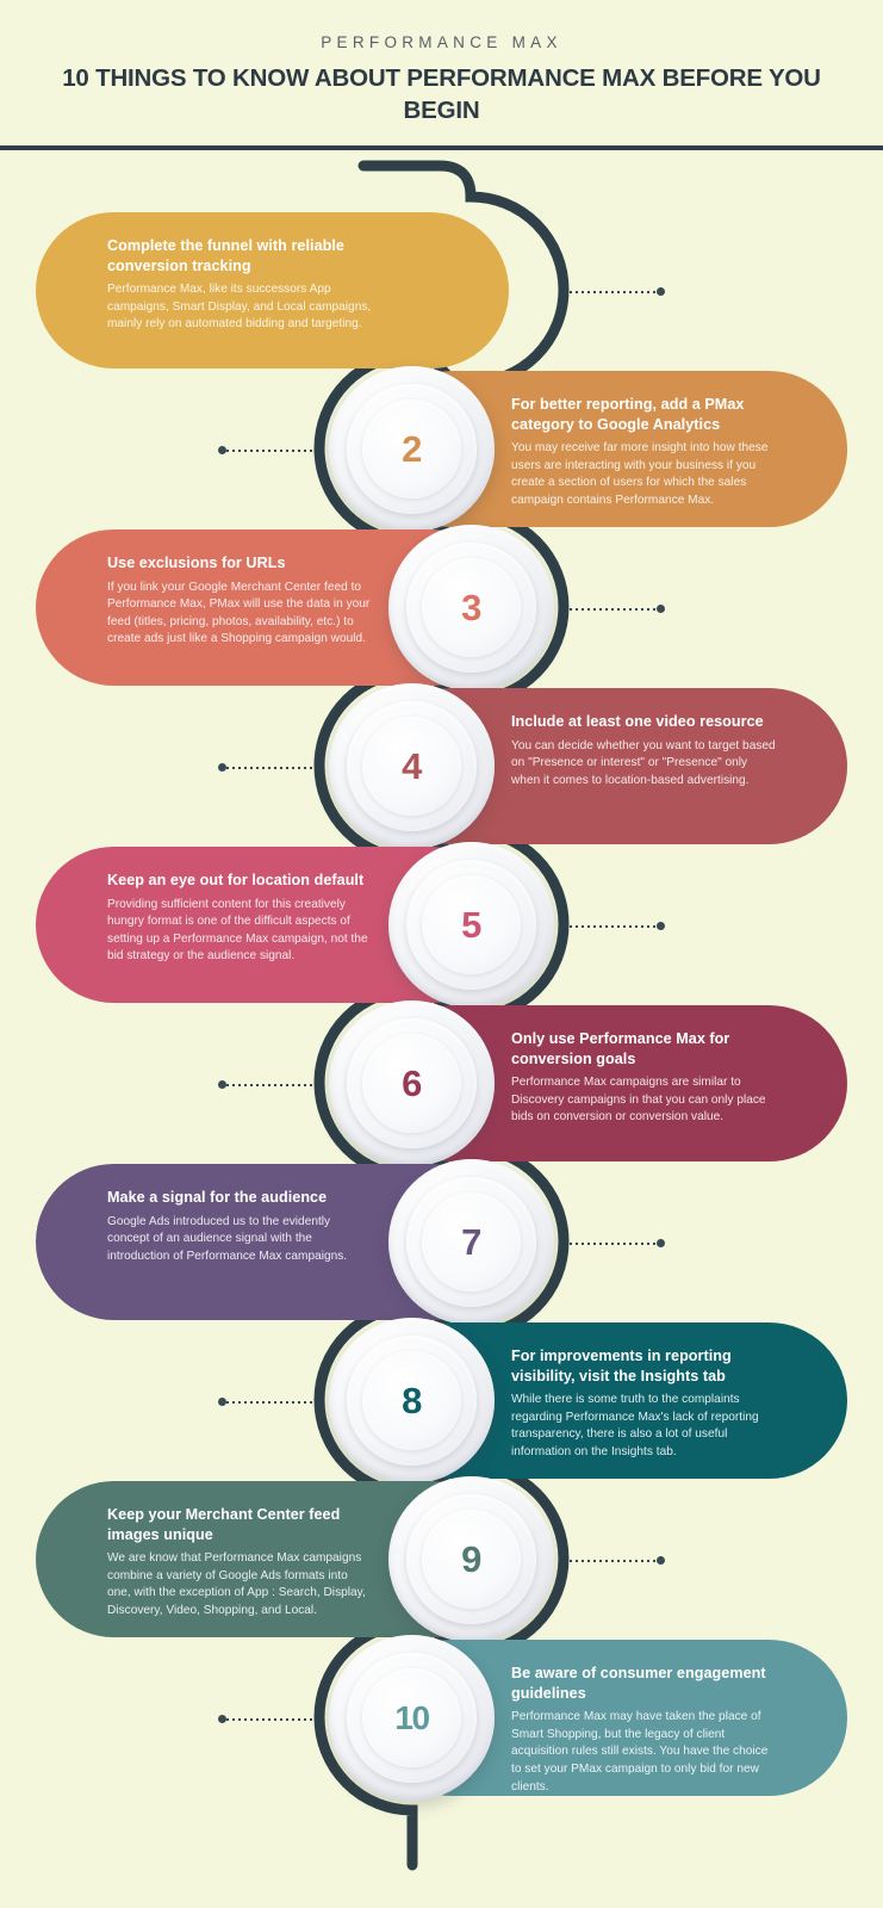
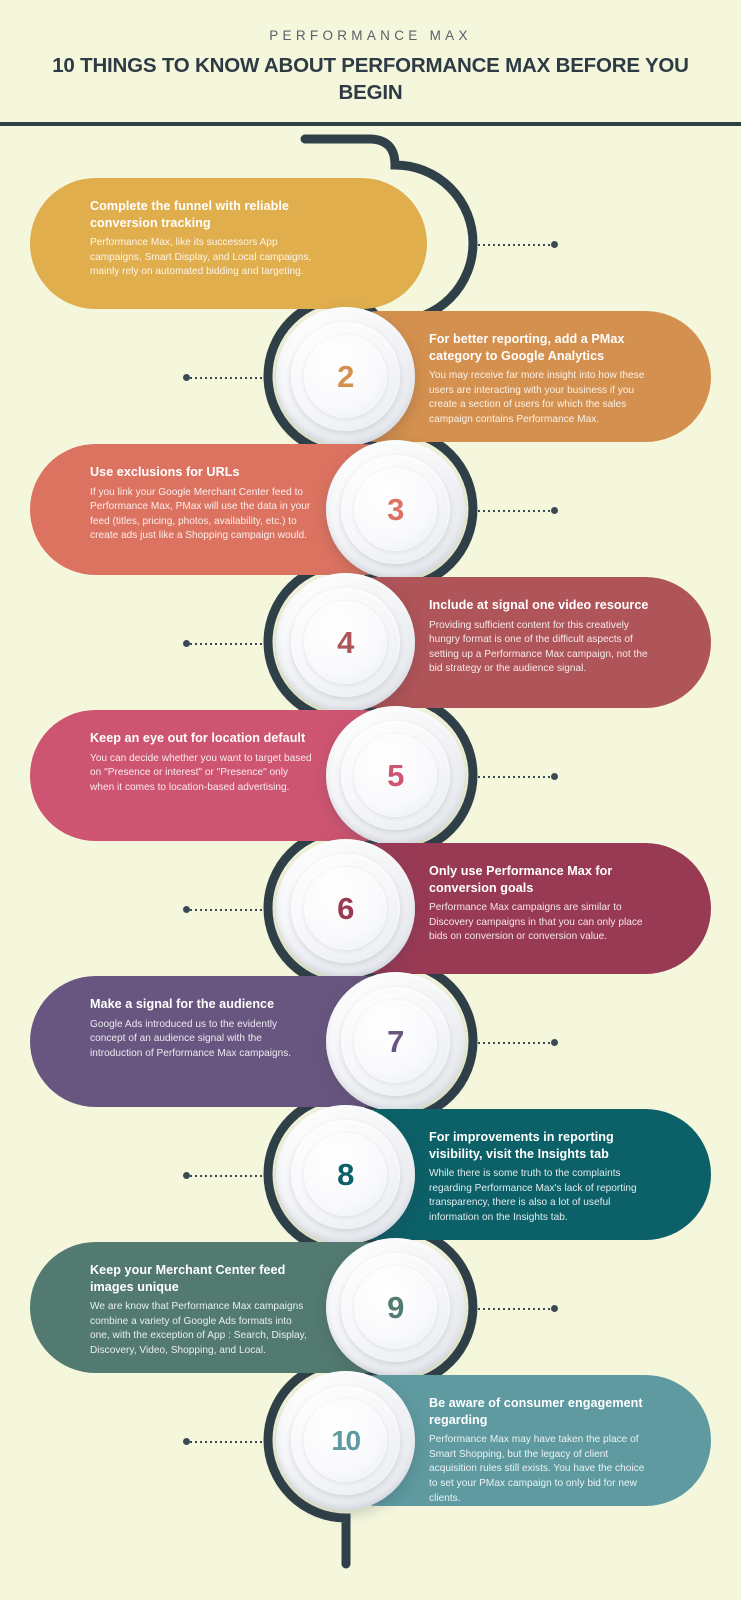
  PERFORMANCE MAX
  10 THINGS TO KNOW ABOUT PERFORMANCE MAX BEFORE YOU BEGIN
  Complete the funnel with reliable conversion tracking
  Performance Max, like its successors App campaigns, Smart Display, and Local campaigns, mainly rely on automated bidding and targeting.
  For better reporting, add a PMax category to Google Analytics
  You may receive far more insight into how these users are interacting with your business if you create a section of users for which the sales campaign contains Performance Max.
  2
  Use exclusions for URLs
  If you link your Google Merchant Center feed to Performance Max, PMax will use the data in your feed (titles, pricing, photos, availability, etc.) to create ads just like a Shopping campaign would.
  3
- Include at least one video resource
+ Include at signal one video resource
- You can decide whether you want to target based on "Presence or interest" or "Presence" only when it comes to location-based advertising.
+ Providing sufficient content for this creatively hungry format is one of the difficult aspects of setting up a Performance Max campaign, not the bid strategy or the audience signal.
  4
  Keep an eye out for location default
- Providing sufficient content for this creatively hungry format is one of the difficult aspects of setting up a Performance Max campaign, not the bid strategy or the audience signal.
+ You can decide whether you want to target based on "Presence or interest" or "Presence" only when it comes to location-based advertising.
  5
  Only use Performance Max for conversion goals
  Performance Max campaigns are similar to Discovery campaigns in that you can only place bids on conversion or conversion value.
  6
  Make a signal for the audience
  Google Ads introduced us to the evidently concept of an audience signal with the introduction of Performance Max campaigns.
  7
  For improvements in reporting visibility, visit the Insights tab
  While there is some truth to the complaints regarding Performance Max's lack of reporting transparency, there is also a lot of useful information on the Insights tab.
  8
  Keep your Merchant Center feed images unique
  We are know that Performance Max campaigns combine a variety of Google Ads formats into one, with the exception of App : Search, Display, Discovery, Video, Shopping, and Local.
  9
- Be aware of consumer engagement guidelines
+ Be aware of consumer engagement regarding
  Performance Max may have taken the place of Smart Shopping, but the legacy of client acquisition rules still exists. You have the choice to set your PMax campaign to only bid for new clients.
  10
